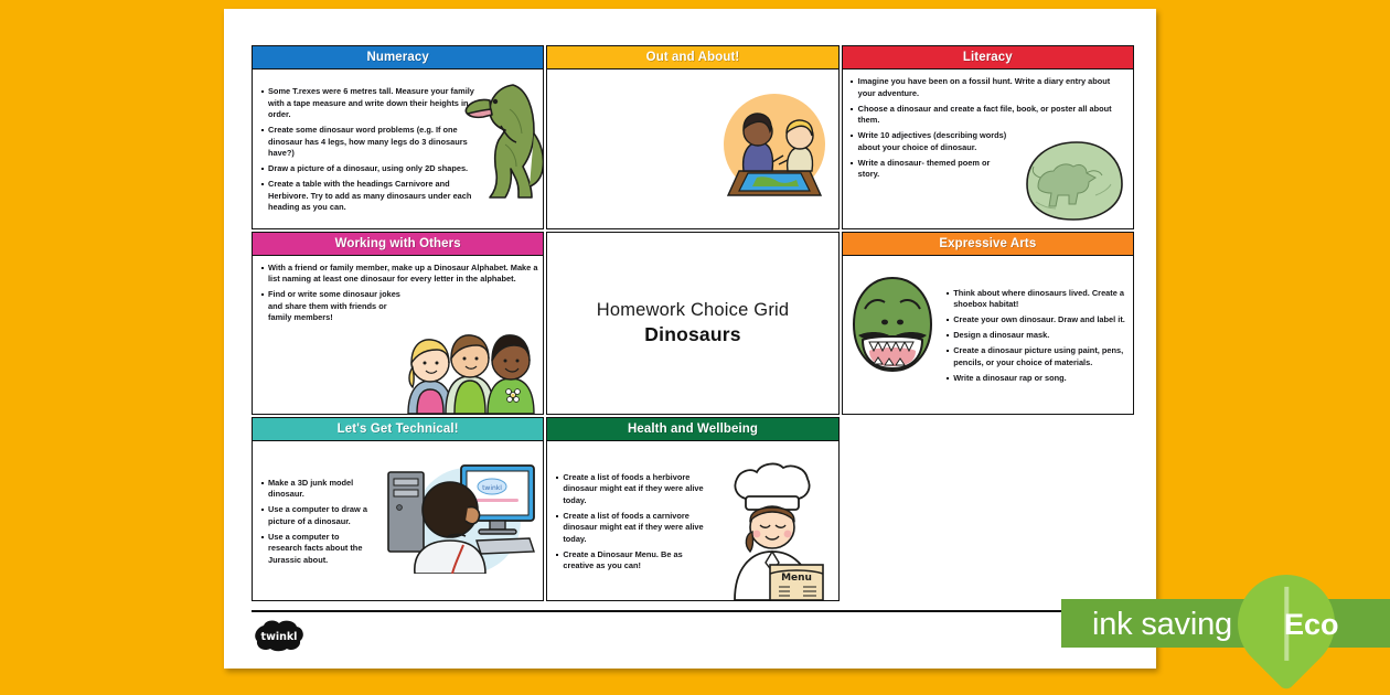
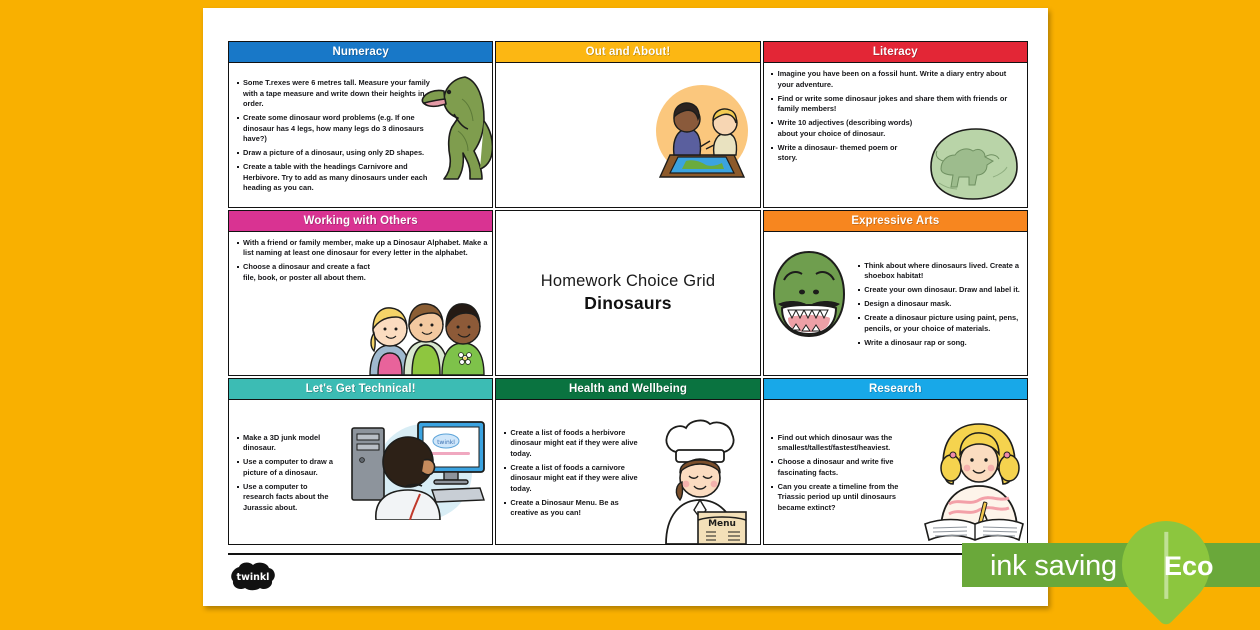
  Numeracy
  Some T.rexes were 6 metres tall. Measure your family with a tape measure and write down their heights in order.
  Create some dinosaur word problems (e.g. If one dinosaur has 4 legs, how many legs do 3 dinosaurs have?)
  Draw a picture of a dinosaur, using only 2D shapes.
  Create a table with the headings Carnivore and Herbivore. Try to add as many dinosaurs under each heading as you can.
  Out and About!
  Literacy
  Imagine you have been on a fossil hunt. Write a diary entry about your adventure.
- Choose a dinosaur and create a fact file, book, or poster all about them.
+ Find or write some dinosaur jokes and share them with friends or family members!
  Write 10 adjectives (describing words) about your choice of dinosaur.
  Write a dinosaur- themed poem or story.
  Working with Others
  With a friend or family member, make up a Dinosaur Alphabet. Make a list naming at least one dinosaur for every letter in the alphabet.
- Find or write some dinosaur jokes and share them with friends or family members!
+ Choose a dinosaur and create a fact file, book, or poster all about them.
  Homework Choice Grid
  Dinosaurs
  Expressive Arts
  Think about where dinosaurs lived. Create a shoebox habitat!
  Create your own dinosaur. Draw and label it.
  Design a dinosaur mask.
  Create a dinosaur picture using paint, pens, pencils, or your choice of materials.
  Write a dinosaur rap or song.
  Let's Get Technical!
  Make a 3D junk model dinosaur.
  Use a computer to draw a picture of a dinosaur.
  Use a computer to research facts about the Jurassic about.
  Health and Wellbeing
  Create a list of foods a herbivore dinosaur might eat if they were alive today.
  Create a list of foods a carnivore dinosaur might eat if they were alive today.
  Create a Dinosaur Menu. Be as creative as you can!
  Menu
+ Research
+ Find out which dinosaur was the smallest/tallest/fastest/heaviest.
+ Choose a dinosaur and write five fascinating facts.
+ Can you create a timeline from the Triassic period up until dinosaurs became extinct?
  twinkl
  ink saving
  Eco
